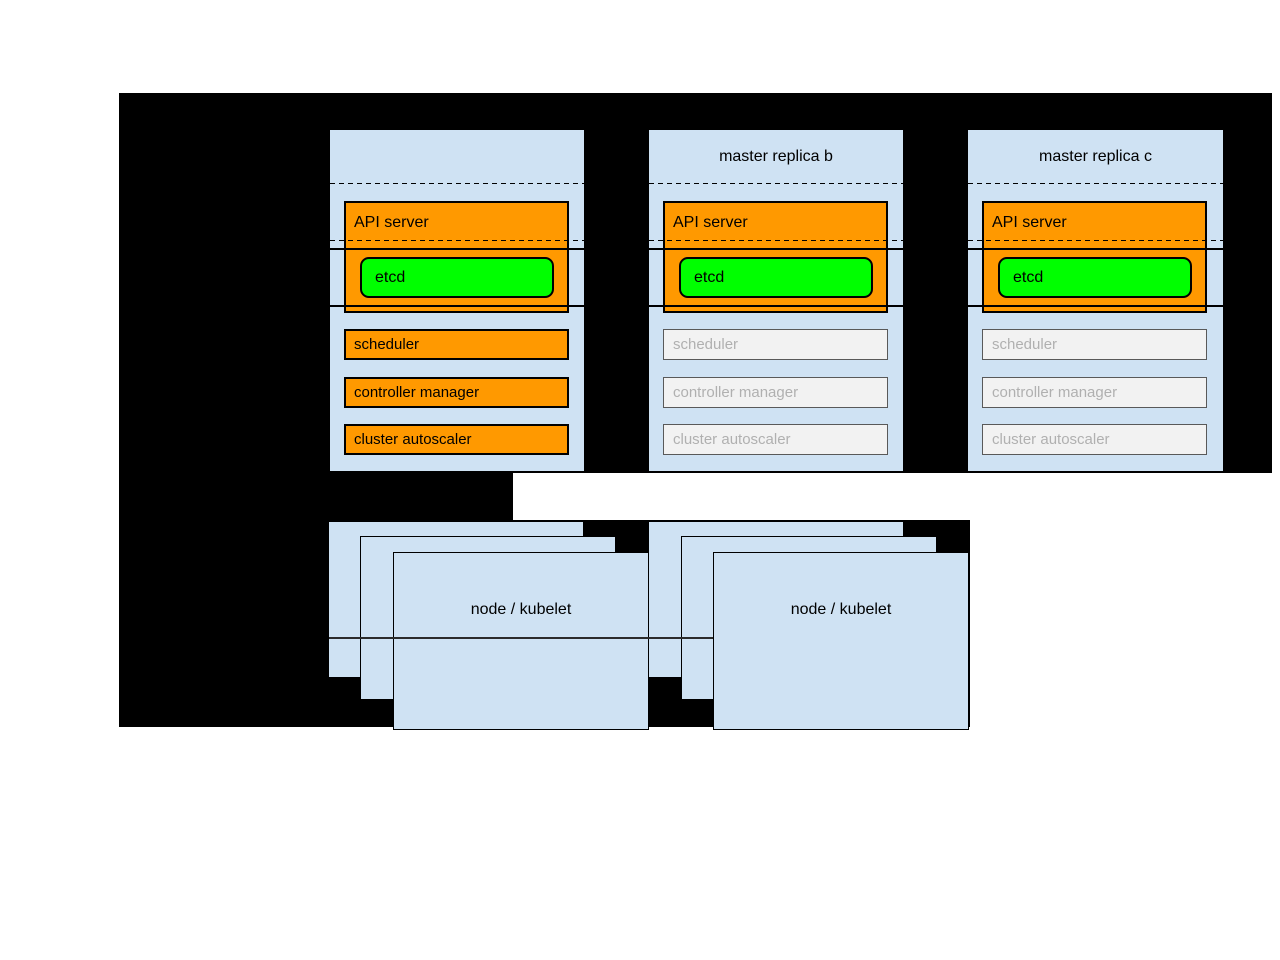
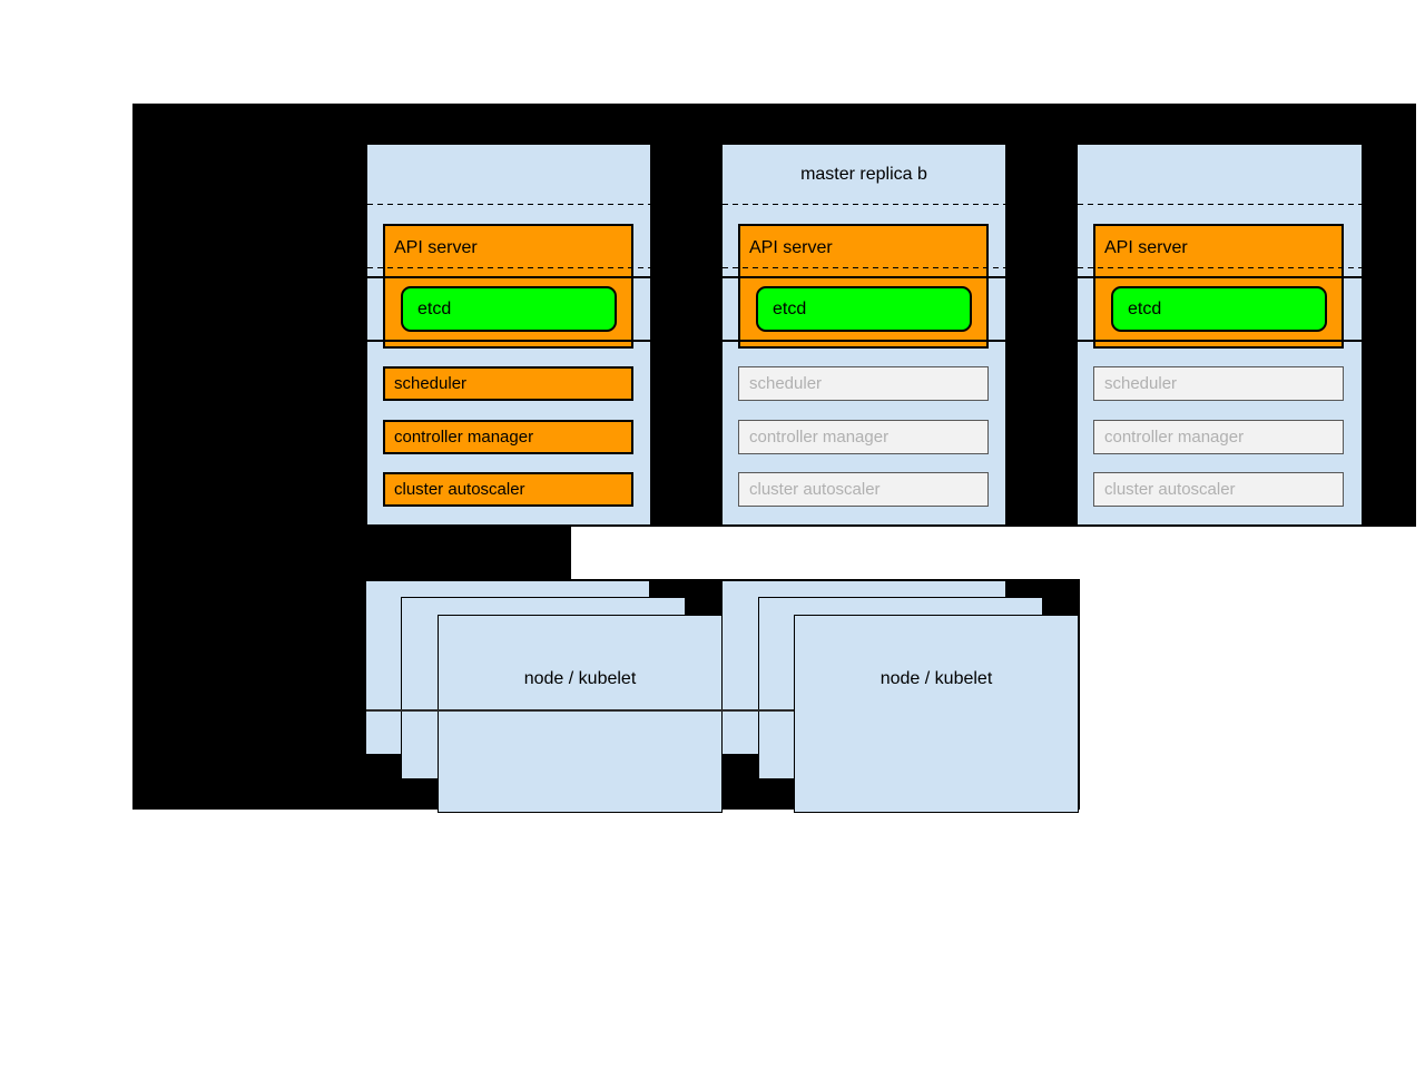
  API server
  etcd
  scheduler
  controller manager
  cluster autoscaler
  master replica b
  API server
  etcd
  scheduler
  controller manager
  cluster autoscaler
- master replica c
  API server
  etcd
  scheduler
  controller manager
  cluster autoscaler
  node / kubelet
  node / kubelet
